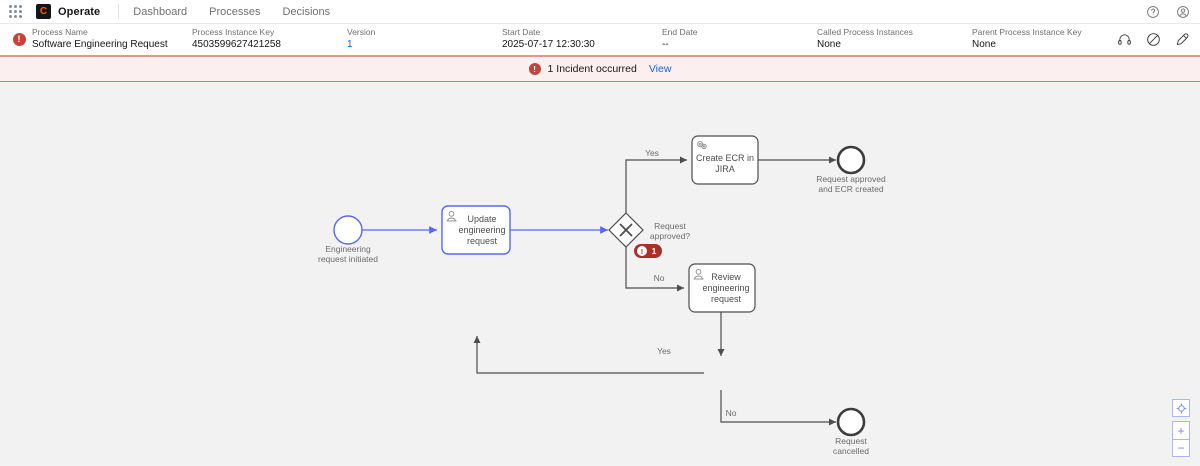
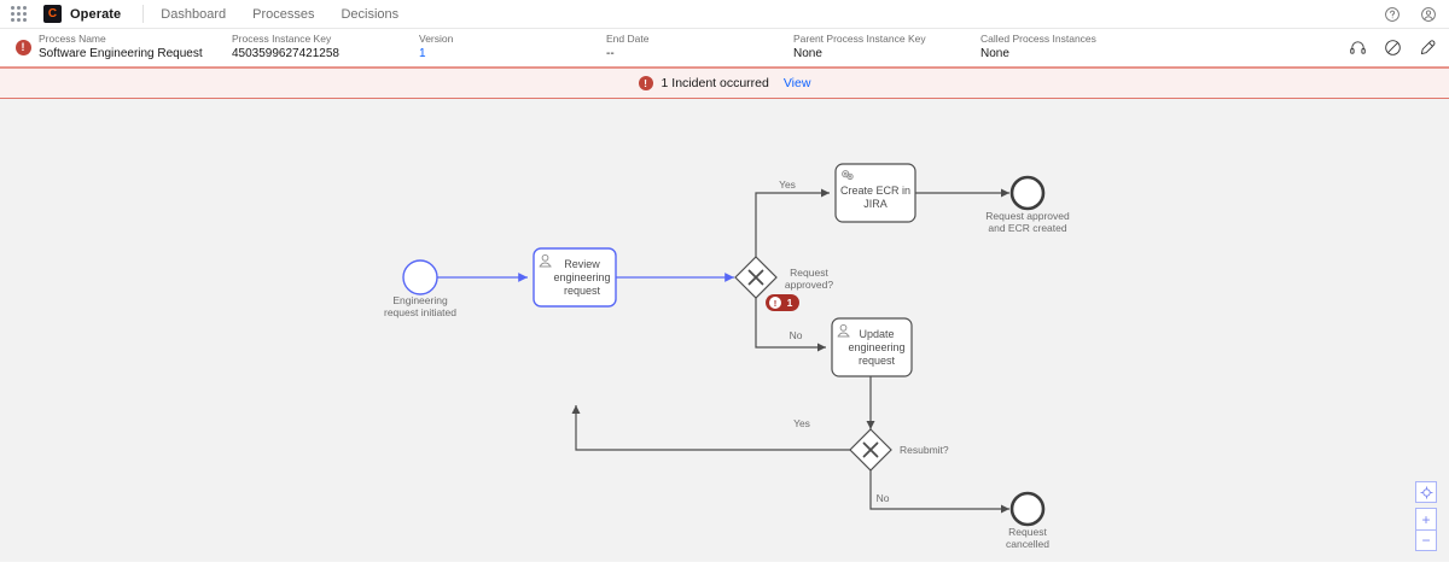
  C
  Operate
  Dashboard
  Processes
  Decisions
  !
  Process Name
  Software Engineering Request
  Process Instance Key
  4503599627421258
  Version
  1
- Start Date
- 2025-07-17 12:30:30
  End Date
  --
- Called Process Instances
+ Parent Process Instance Key
  None
- Parent Process Instance Key
+ Called Process Instances
  None
  !
  1 Incident occurred
  View
  Yes
  No
  Yes
  No
  Engineering
  request initiated
- Update
+ Review
  engineering
  request
  Request
  approved?
  !
  1
  Create ECR in
  JIRA
  Request approved
  and ECR created
- Review
+ Update
  engineering
  request
+ Resubmit?
  Request
  cancelled
  +
  −
